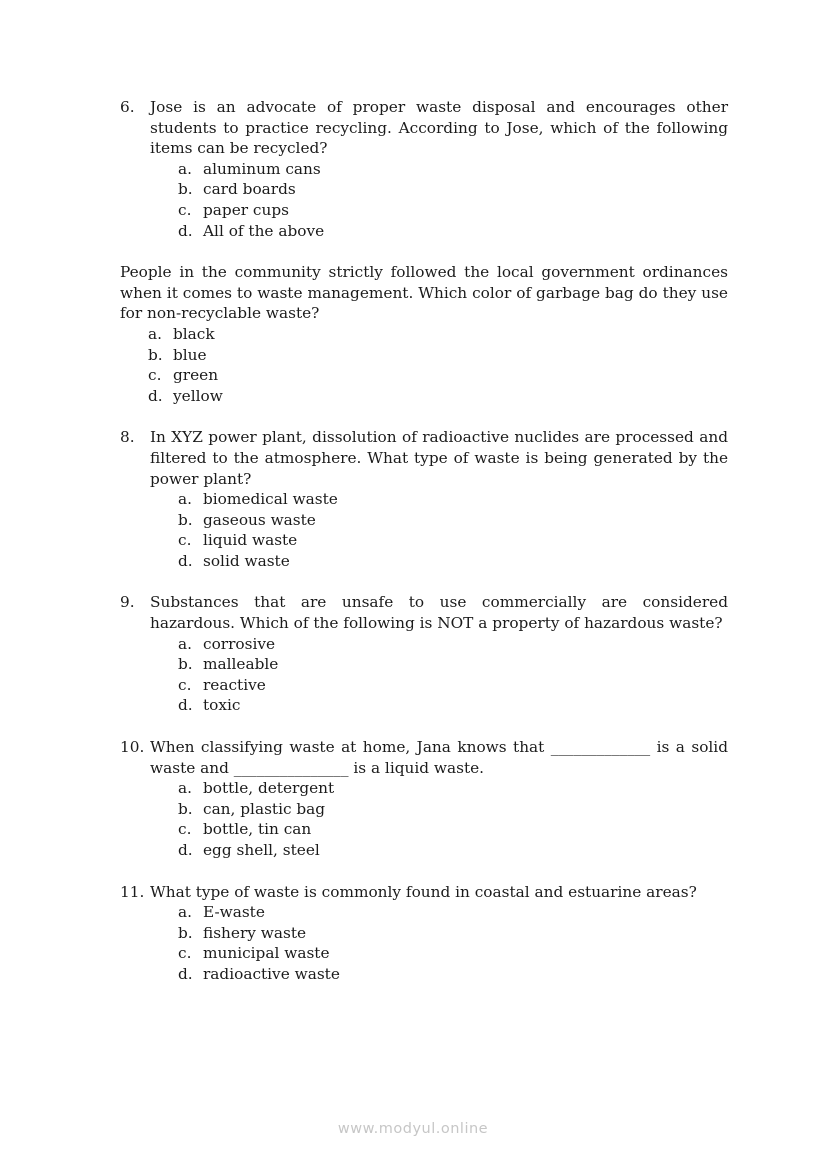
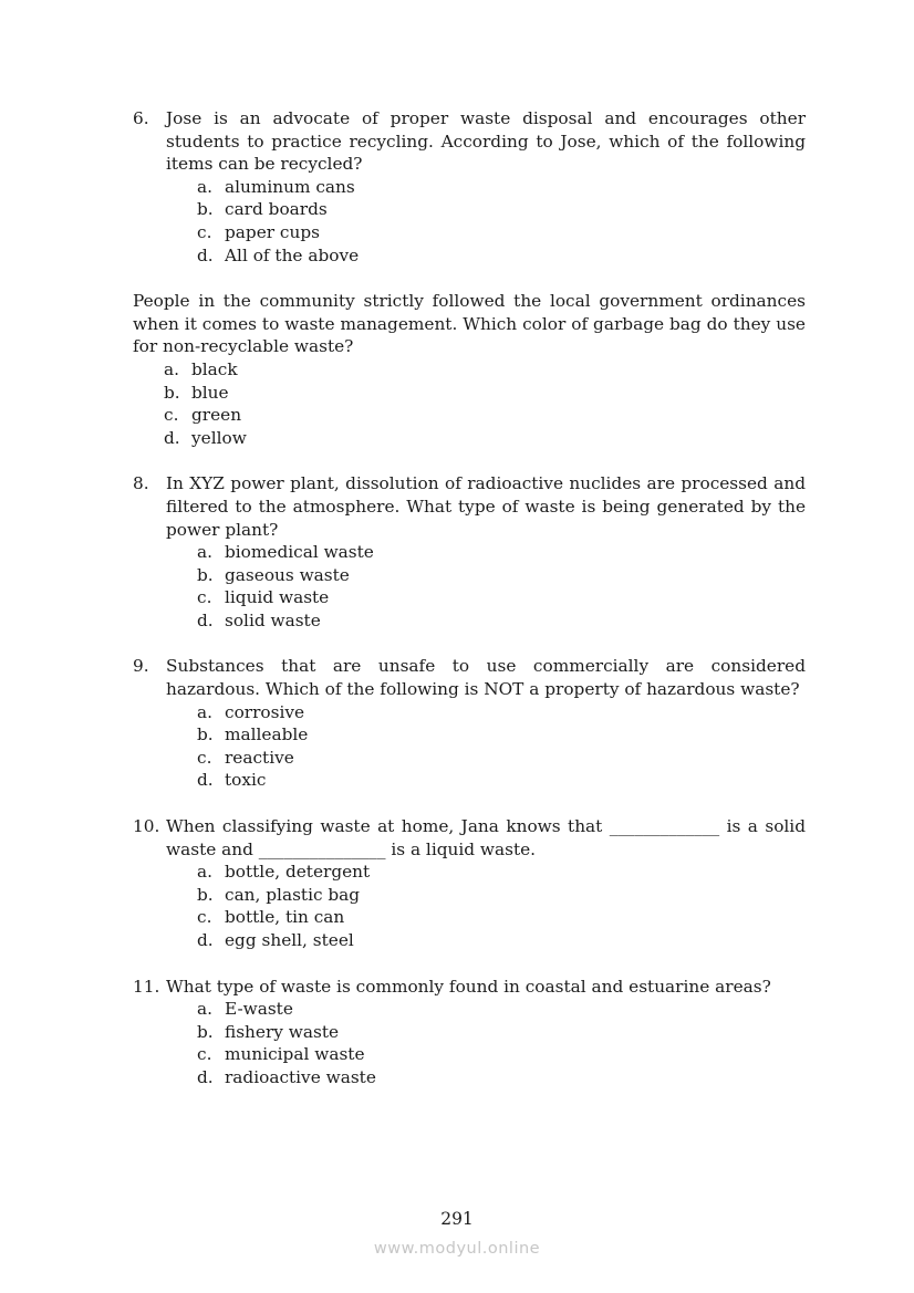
  6.
  Jose is an advocate of proper waste disposal and encourages other students to practice recycling. According to Jose, which of the following items can be recycled?
  a.
  aluminum cans
  b.
  card boards
  c.
  paper cups
  d.
  All of the above
  People in the community strictly followed the local government ordinances when it comes to waste management. Which color of garbage bag do they use for non-recyclable waste?
  a.
  black
  b.
  blue
  c.
  green
  d.
  yellow
  8.
  In XYZ power plant, dissolution of radioactive nuclides are processed and filtered to the atmosphere. What type of waste is being generated by the power plant?
  a.
  biomedical waste
  b.
  gaseous waste
  c.
  liquid waste
  d.
  solid waste
  9.
  Substances that are unsafe to use commercially are considered hazardous. Which of the following is NOT a property of hazardous waste?
  a.
  corrosive
  b.
  malleable
  c.
  reactive
  d.
  toxic
  10.
  When classifying waste at home, Jana knows that _____________ is a solid waste and _______________ is a liquid waste.
  a.
  bottle, detergent
  b.
  can, plastic bag
  c.
  bottle, tin can
  d.
  egg shell, steel
  11.
  What type of waste is commonly found in coastal and estuarine areas?
  a.
  E-waste
  b.
  fishery waste
  c.
  municipal waste
  d.
  radioactive waste
+ 291
  www.modyul.online
